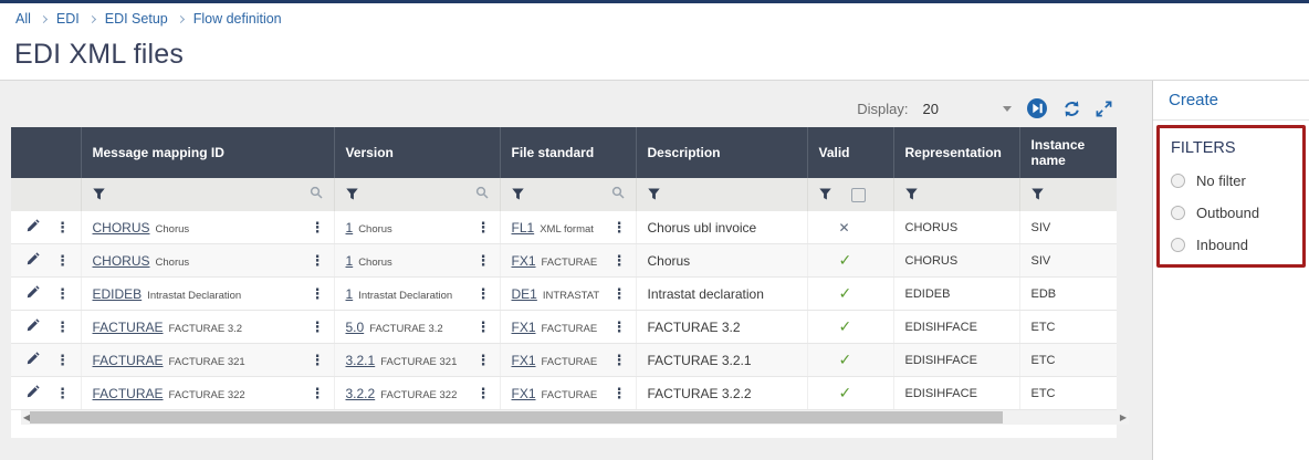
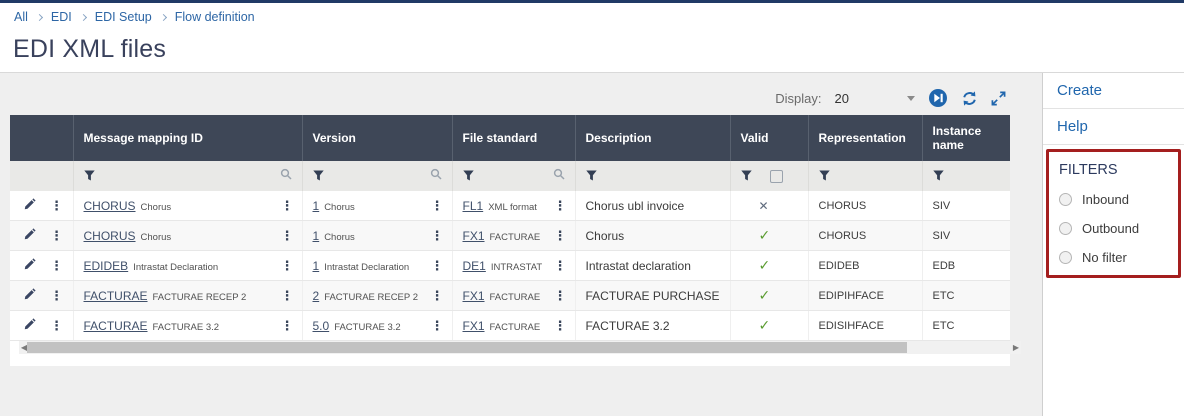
  All
  EDI
  EDI Setup
  Flow definition
  EDI XML files
  Display:
  20
  	Message mapping ID	Version	File standard	Description	Valid	Representation	Instance name
  ⋮	CHORUS Chorus ⋮	1 Chorus ⋮	FL1 XML format ⋮	Chorus ubl invoice	✕	CHORUS	SIV
  ⋮	CHORUS Chorus ⋮	1 Chorus ⋮	FX1 FACTURAE ⋮	Chorus	✓	CHORUS	SIV
  ⋮	EDIDEB Intrastat Declaration ⋮	1 Intrastat Declaration ⋮	DE1 INTRASTAT ⋮	Intrastat declaration	✓	EDIDEB	EDB
+ ⋮	FACTURAE FACTURAE RECEP 2 ⋮	2 FACTURAE RECEP 2 ⋮	FX1 FACTURAE ⋮	FACTURAE PURCHASE	✓	EDIPIHFACE	ETC
  ⋮	FACTURAE FACTURAE 3.2 ⋮	5.0 FACTURAE 3.2 ⋮	FX1 FACTURAE ⋮	FACTURAE 3.2	✓	EDISIHFACE	ETC
- ⋮	FACTURAE FACTURAE 321 ⋮	3.2.1 FACTURAE 321 ⋮	FX1 FACTURAE ⋮	FACTURAE 3.2.1	✓	EDISIHFACE	ETC
- ⋮	FACTURAE FACTURAE 322 ⋮	3.2.2 FACTURAE 322 ⋮	FX1 FACTURAE ⋮	FACTURAE 3.2.2	✓	EDISIHFACE	ETC
  ◀
  ▶
  Create
+ Help
  FILTERS
- No filter
+ Inbound
  Outbound
- Inbound
+ No filter
